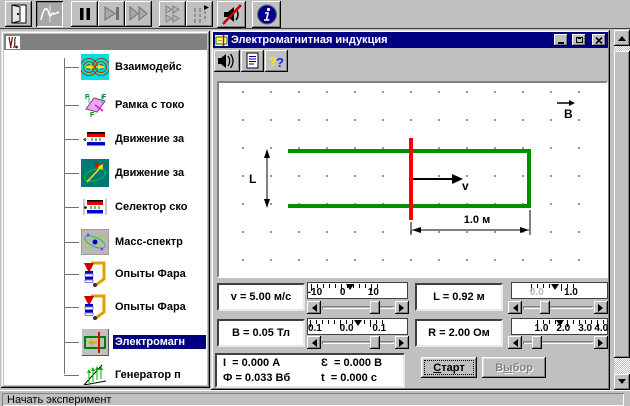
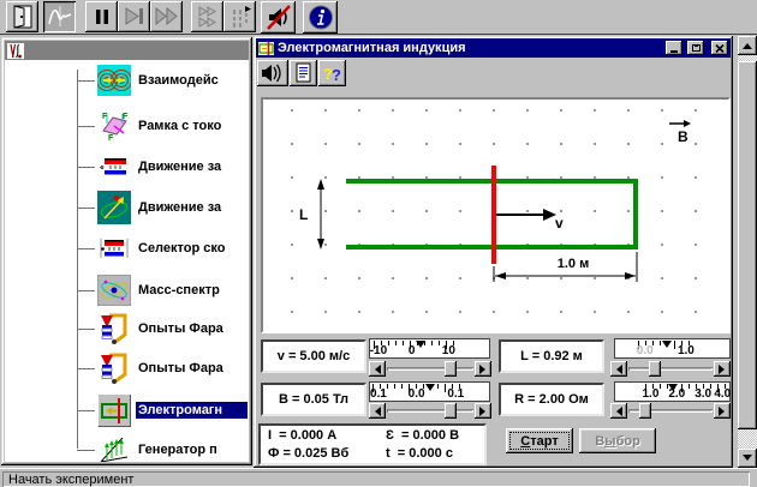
  Взаимодейс
  Рамка с токо
  Движение за
  Движение за
  Селектор ско
  Масс-спектр
  Опыты Фара
  Опыты Фара
  Электромагн
  Генератор п
  Электромагнитная индукция
  ?
  ?
  B
  v
  L
  1.0 м
  v = 5.00 м/с
  -10
  0
  10
  L = 0.92 м
  0.0
  1.0
  B = 0.05 Тл
  0.1
  0.0
  0.1
  R = 2.00 Ом
  1.0
  2.0
  3.0
  4.0
  I = 0.000 А
  Ɛ = 0.000 В
- Ф = 0.033 Вб
+ Ф = 0.025 Вб
  t = 0.000 с
  Старт
  Выбор
  Начать эксперимент
